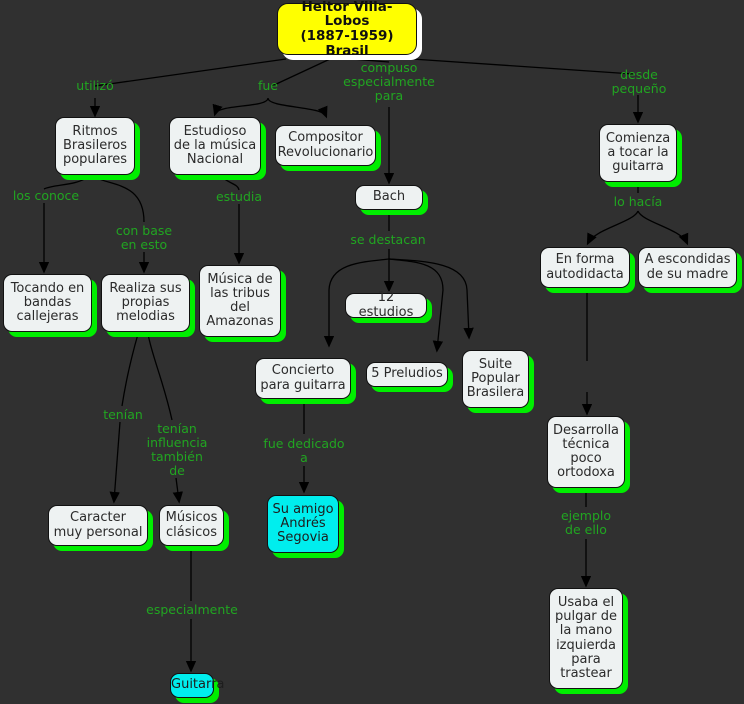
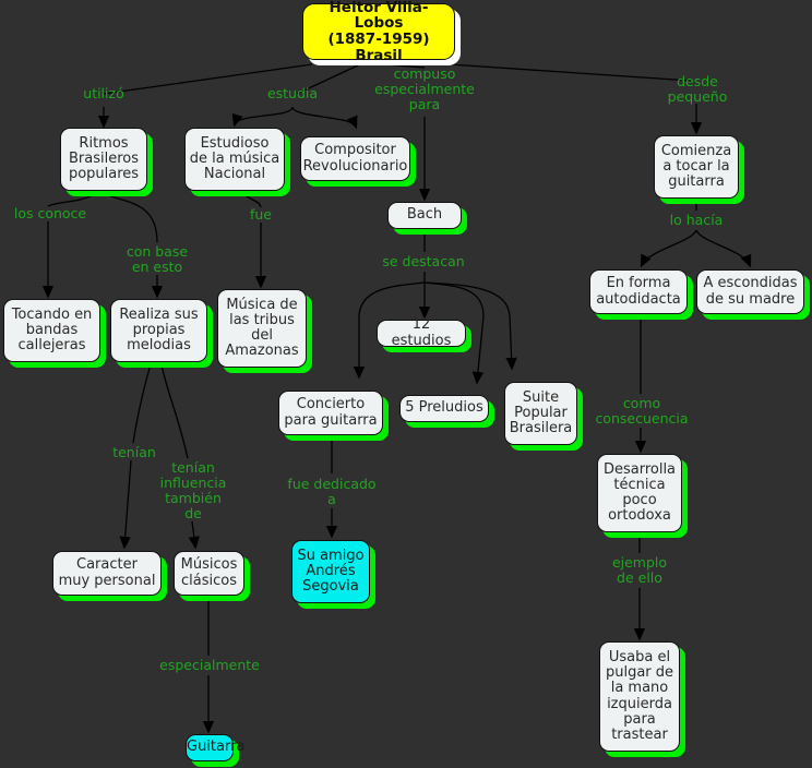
  Heitor Villa-Lobos
  (1887-1959)
  Brasil
  Ritmos
  Brasileros
  populares
  Estudioso
  de la música
  Nacional
  Compositor
  Revolucionario
  Comienza
  a tocar la
  guitarra
  Tocando en
  bandas
  callejeras
  Realiza sus
  propias
  melodias
  Música de
  las tribus
  del
  Amazonas
  Bach
  12 estudios
  Concierto
  para guitarra
  5 Preludios
  Suite
  Popular
  Brasilera
  Su amigo
  Andrés
  Segovia
  En forma
  autodidacta
  A escondidas
  de su madre
  Caracter
  muy personal
  Músicos
  clásicos
  Guitarra
  Desarrolla
  técnica
  poco
  ortodoxa
  Usaba el
  pulgar de
  la mano
  izquierda
  para
  trastear
  utilizó
- fue
+ estudia
  compuso
  especialmente
  para
  desde
  pequeño
  los conoce
  con base
  en esto
- estudia
+ fue
  se destacan
  lo hacía
  tenían
  tenían
  influencia
  también
  de
  fue dedicado
  a
+ como
+ consecuencia
  ejemplo
  de ello
  especialmente
